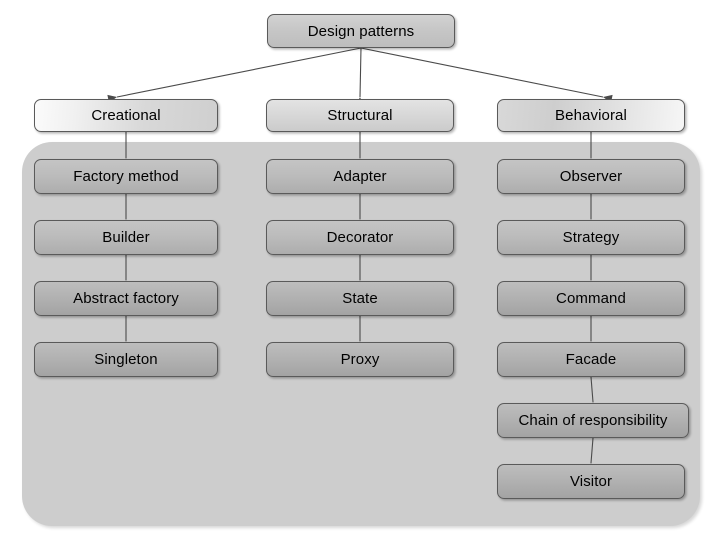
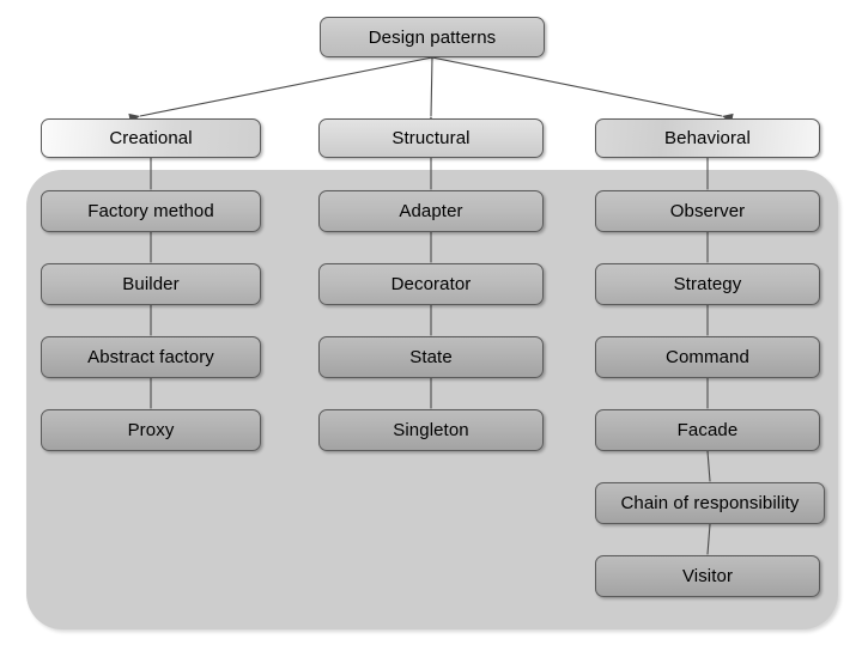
  Design patterns
  Creational
  Factory method
  Builder
  Abstract factory
- Singleton
+ Proxy
  Structural
  Adapter
  Decorator
  State
- Proxy
+ Singleton
  Behavioral
  Observer
  Strategy
  Command
  Facade
  Chain of responsibility
  Visitor
